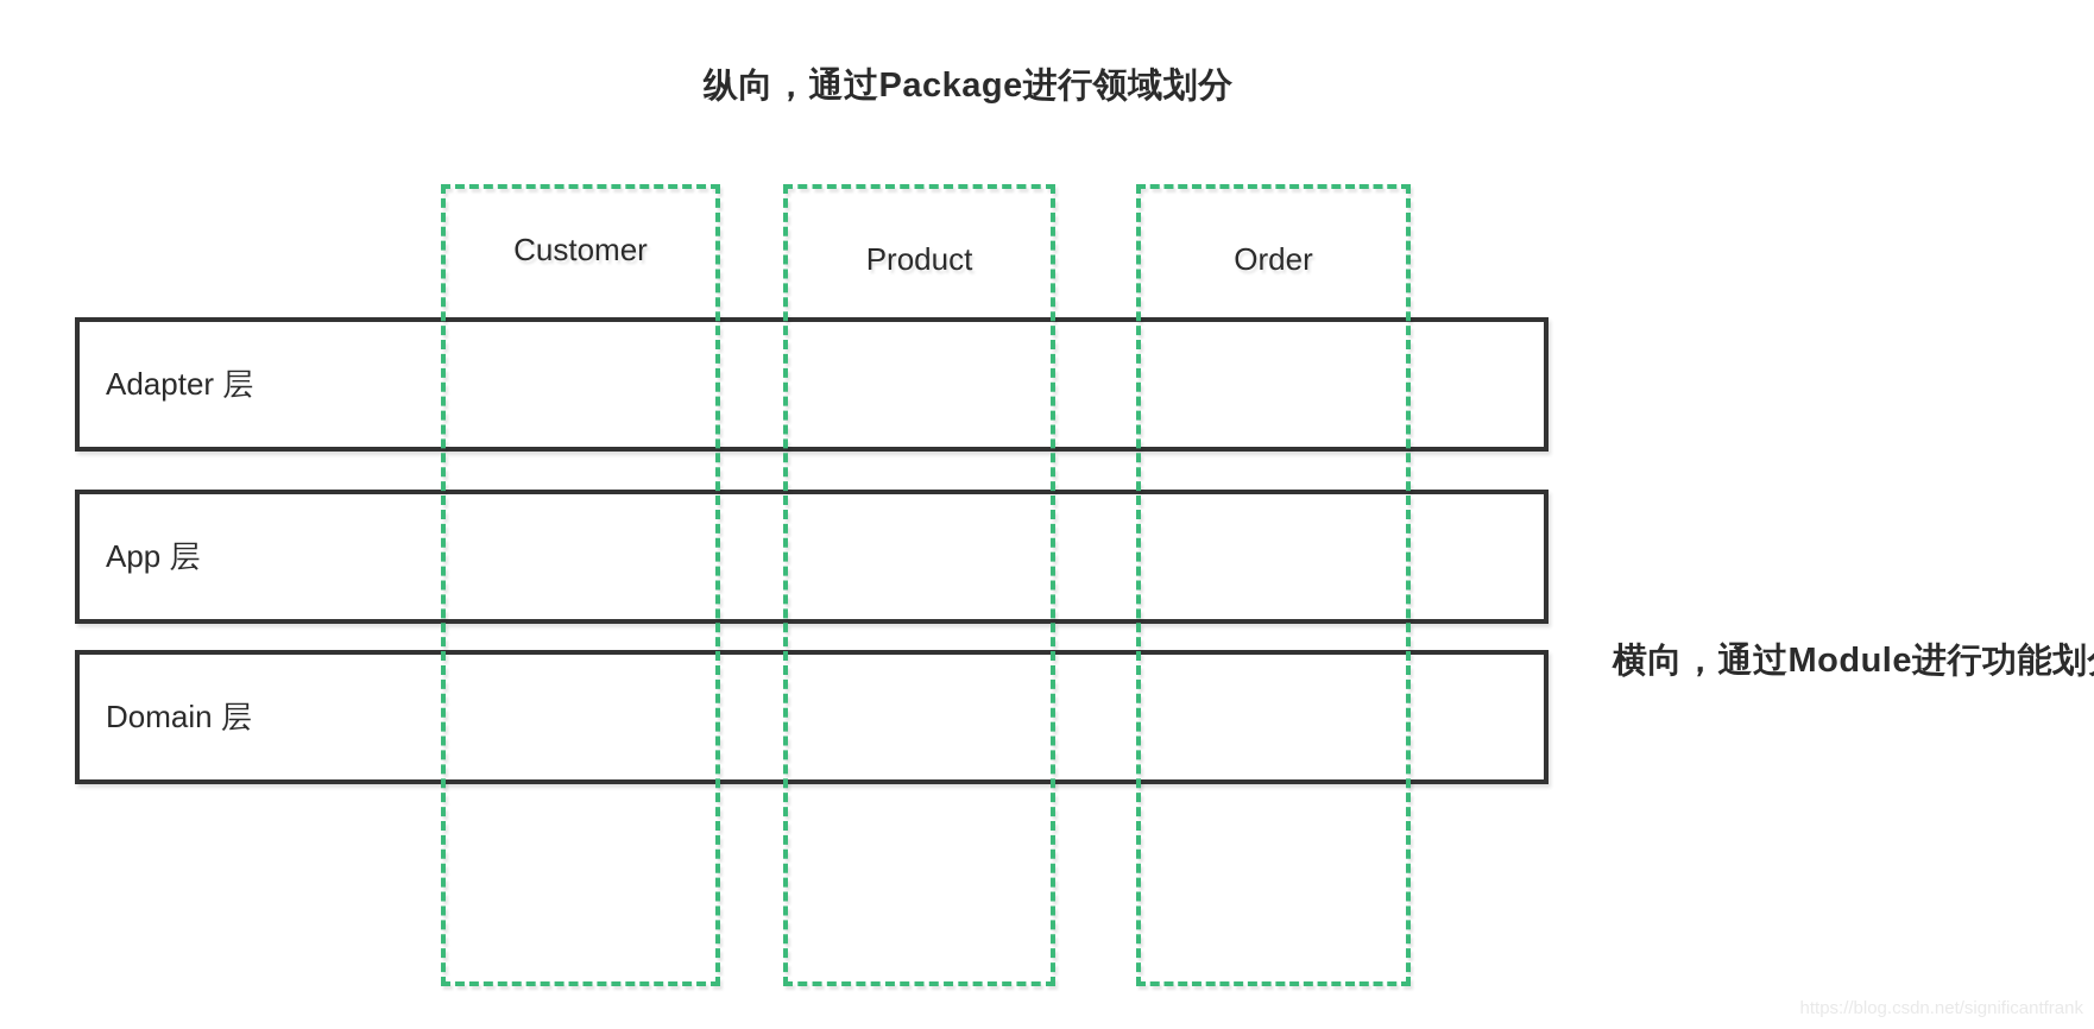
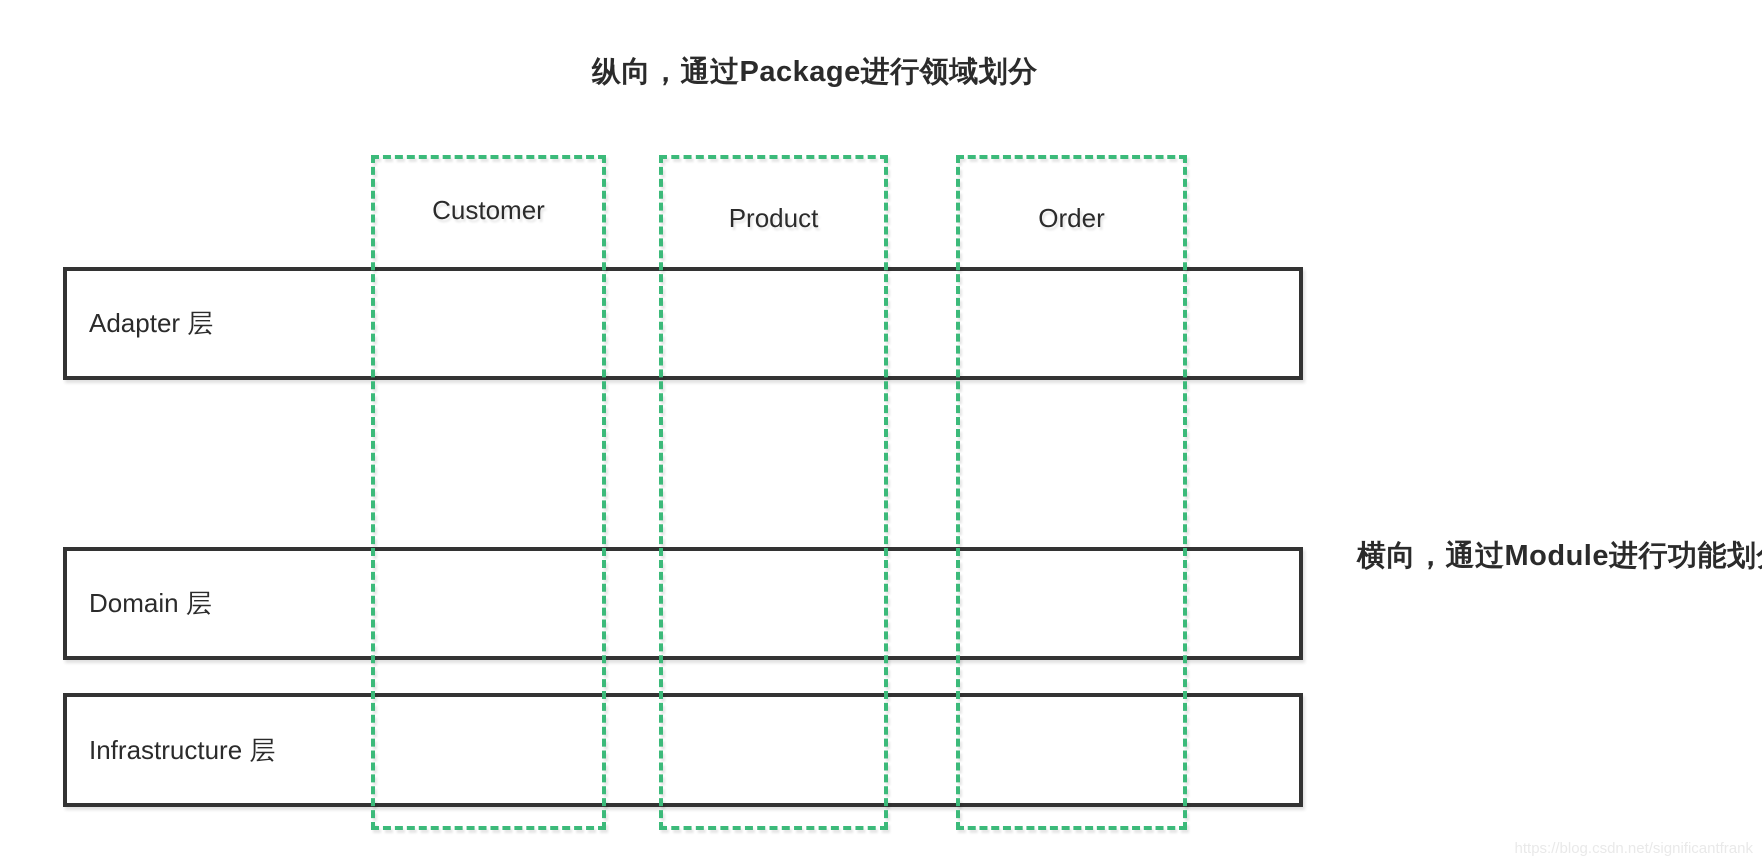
  纵向，通过Package进行领域划分
  Adapter 层
- App 层
  Domain 层
+ Infrastructure 层
  Customer
  Product
  Order
  横向，通过Module进行功能划
